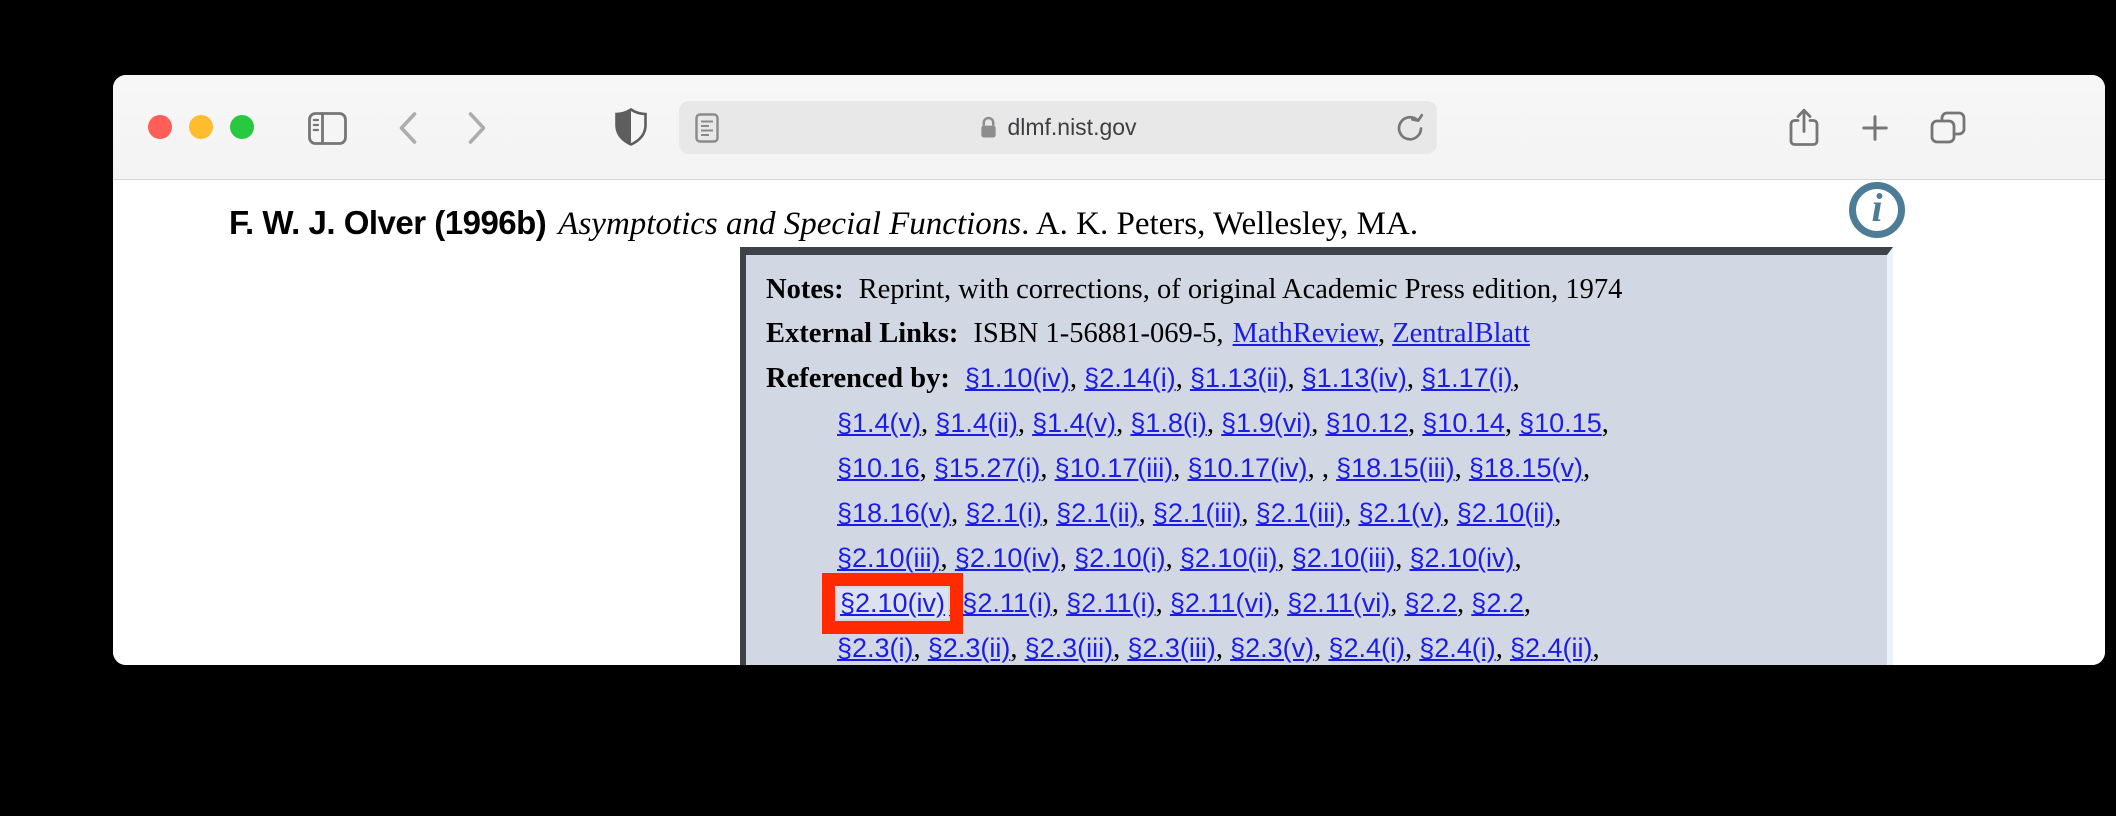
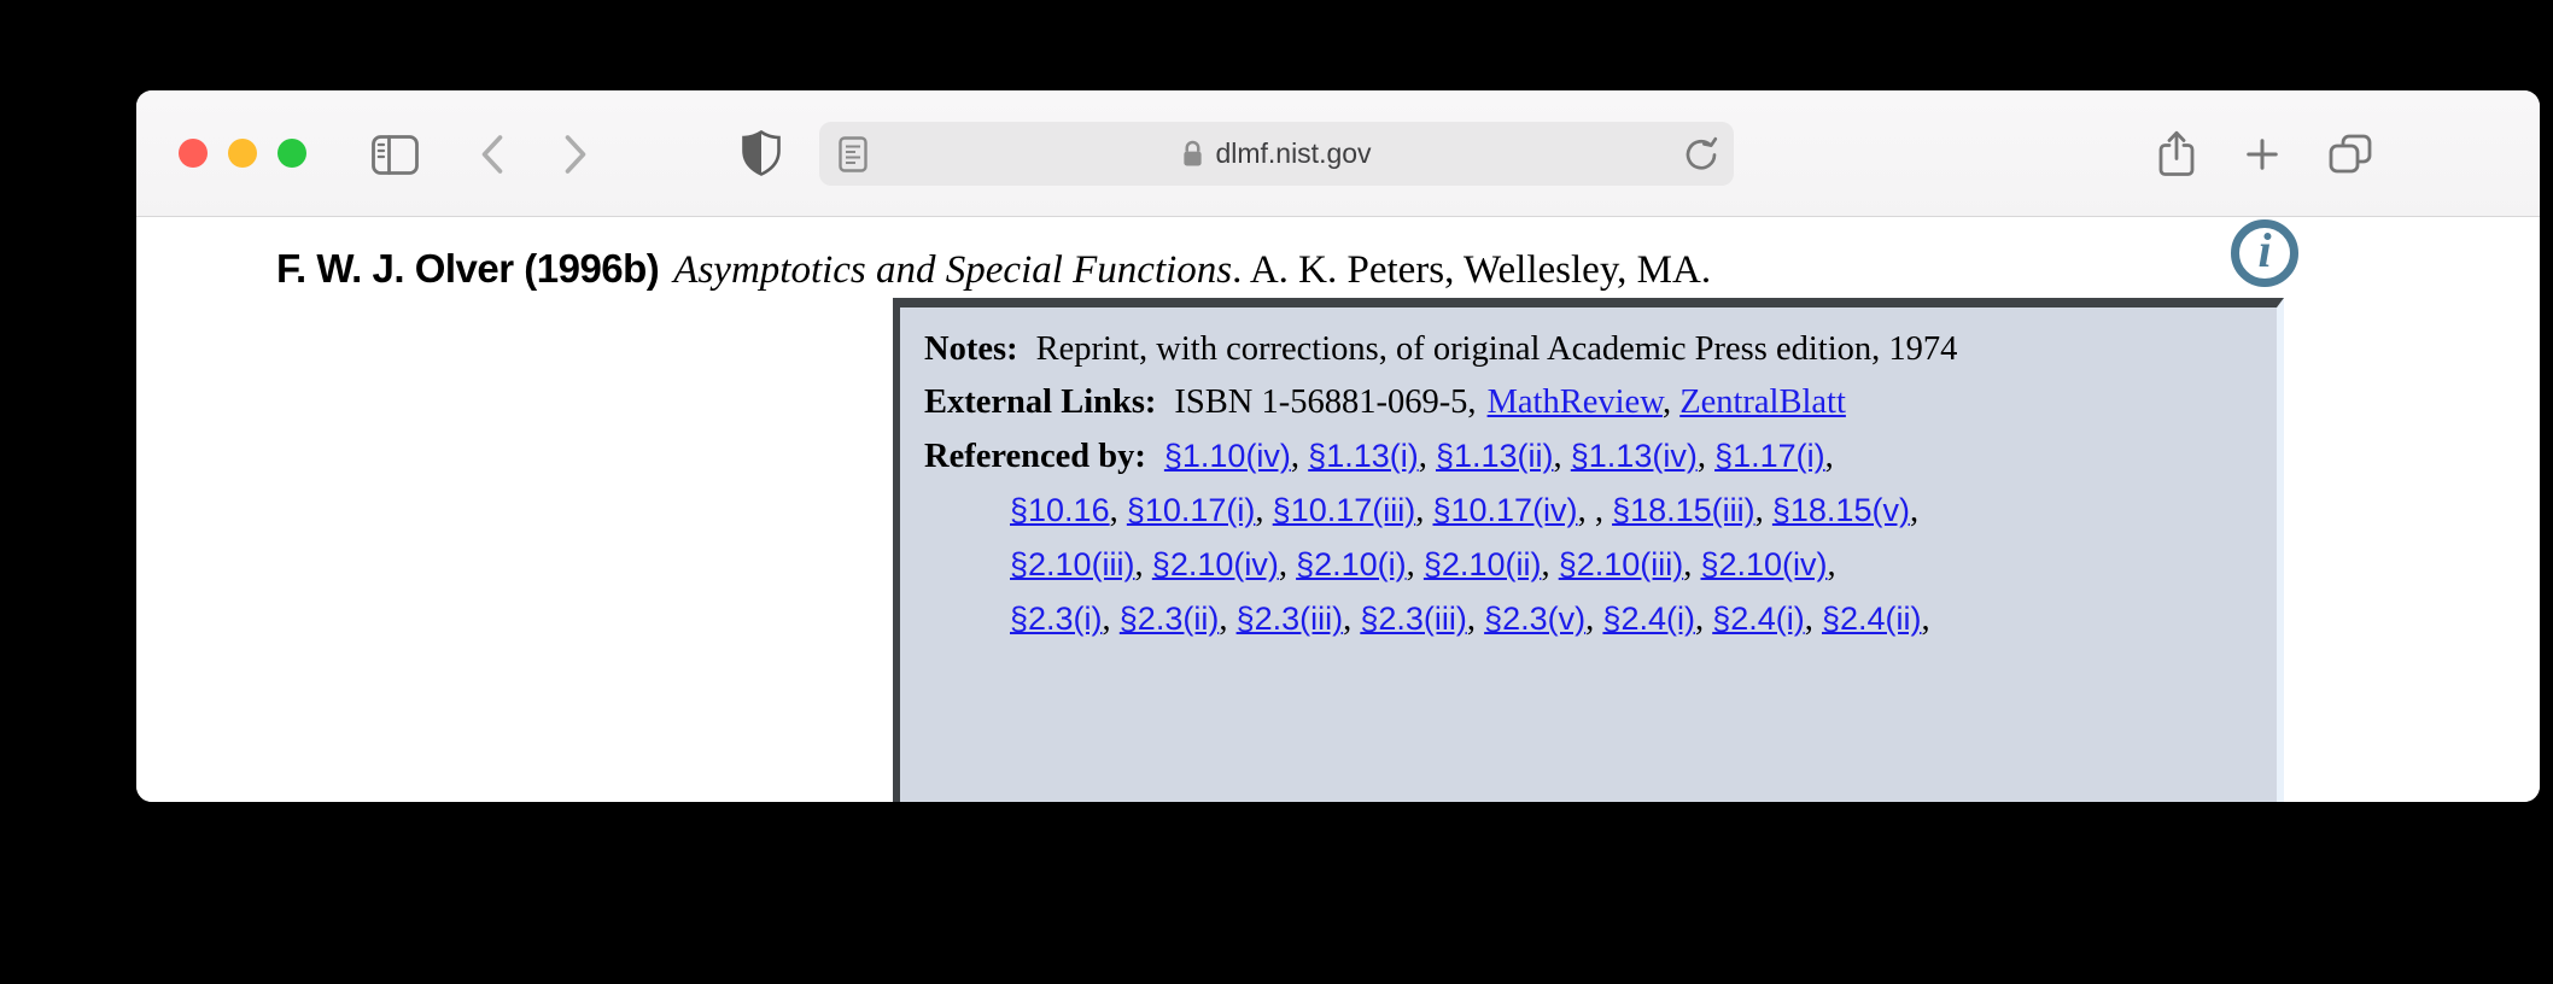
  dlmf.nist.gov
  F. W. J. Olver (1996b) Asymptotics and Special Functions. A. K. Peters, Wellesley, MA.
  i
  Notes: Reprint, with corrections, of original Academic Press edition, 1974
  External Links: ISBN 1-56881-069-5, MathReview, ZentralBlatt
- Referenced by: §1.10(iv), §2.14(i), §1.13(ii), §1.13(iv), §1.17(i),
+ Referenced by: §1.10(iv), §1.13(i), §1.13(ii), §1.13(iv), §1.17(i),
- §1.4(v), §1.4(ii), §1.4(v), §1.8(i), §1.9(vi), §10.12, §10.14, §10.15,
- §10.16, §15.27(i), §10.17(iii), §10.17(iv), , §18.15(iii), §18.15(v),
+ §10.16, §10.17(i), §10.17(iii), §10.17(iv), , §18.15(iii), §18.15(v),
- §18.16(v), §2.1(i), §2.1(ii), §2.1(iii), §2.1(iii), §2.1(v), §2.10(ii),
  §2.10(iii), §2.10(iv), §2.10(i), §2.10(ii), §2.10(iii), §2.10(iv),
- §2.10(iv), §2.11(i), §2.11(i), §2.11(vi), §2.11(vi), §2.2, §2.2,
  §2.3(i), §2.3(ii), §2.3(iii), §2.3(iii), §2.3(v), §2.4(i), §2.4(i), §2.4(ii),
